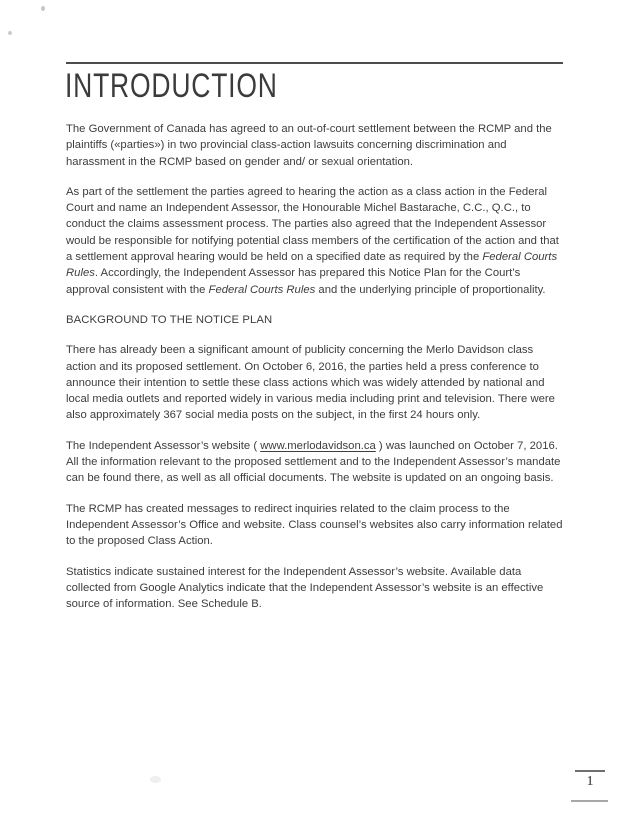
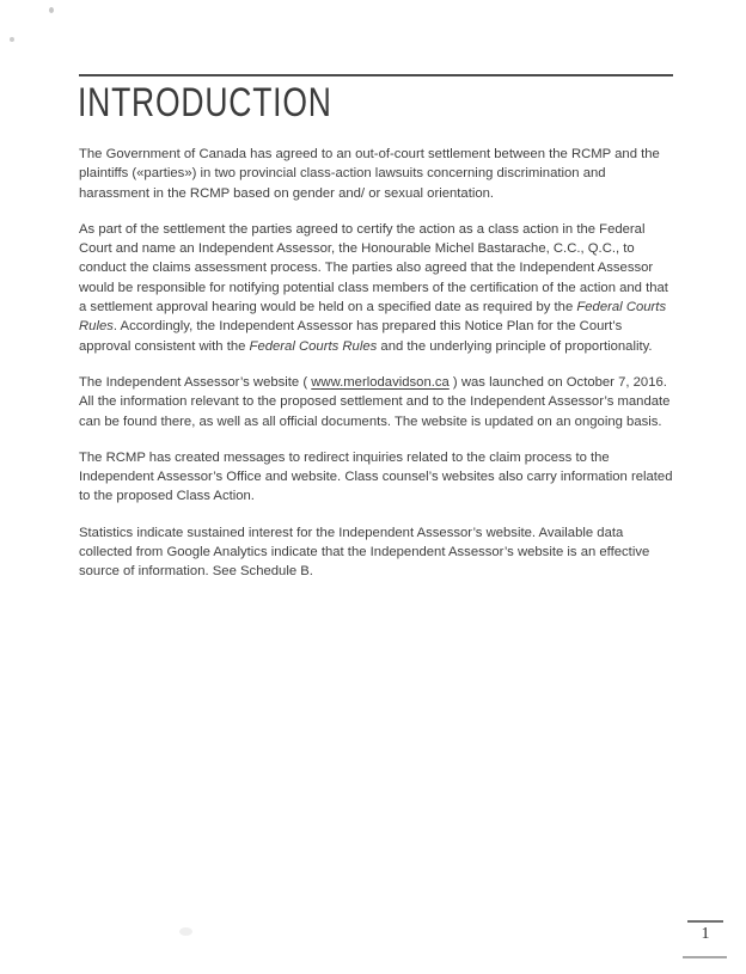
  INTRODUCTION
  The Government of Canada has agreed to an out-of-court settlement between the RCMP and the plaintiffs («parties») in two provincial class-action lawsuits concerning discrimination and harassment in the RCMP based on gender and/ or sexual orientation.
- As part of the settlement the parties agreed to hearing the action as a class action in the Federal Court and name an Independent Assessor, the Honourable Michel Bastarache, C.C., Q.C., to conduct the claims assessment process. The parties also agreed that the Independent Assessor would be responsible for notifying potential class members of the certification of the action and that a settlement approval hearing would be held on a specified date as required by the Federal Courts Rules. Accordingly, the Independent Assessor has prepared this Notice Plan for the Court’s approval consistent with the Federal Courts Rules and the underlying principle of proportionality.
+ As part of the settlement the parties agreed to certify the action as a class action in the Federal Court and name an Independent Assessor, the Honourable Michel Bastarache, C.C., Q.C., to conduct the claims assessment process. The parties also agreed that the Independent Assessor would be responsible for notifying potential class members of the certification of the action and that a settlement approval hearing would be held on a specified date as required by the Federal Courts Rules. Accordingly, the Independent Assessor has prepared this Notice Plan for the Court’s approval consistent with the Federal Courts Rules and the underlying principle of proportionality.
- BACKGROUND TO THE NOTICE PLAN
- There has already been a significant amount of publicity concerning the Merlo Davidson class action and its proposed settlement. On October 6, 2016, the parties held a press conference to announce their intention to settle these class actions which was widely attended by national and local media outlets and reported widely in various media including print and television. There were also approximately 367 social media posts on the subject, in the first 24 hours only.
  The Independent Assessor’s website ( www.merlodavidson.ca ) was launched on October 7, 2016. All the information relevant to the proposed settlement and to the Independent Assessor’s mandate can be found there, as well as all official documents. The website is updated on an ongoing basis.
  The RCMP has created messages to redirect inquiries related to the claim process to the Independent Assessor’s Office and website. Class counsel’s websites also carry information related to the proposed Class Action.
  Statistics indicate sustained interest for the Independent Assessor’s website. Available data collected from Google Analytics indicate that the Independent Assessor’s website is an effective source of information. See Schedule B.
  1
